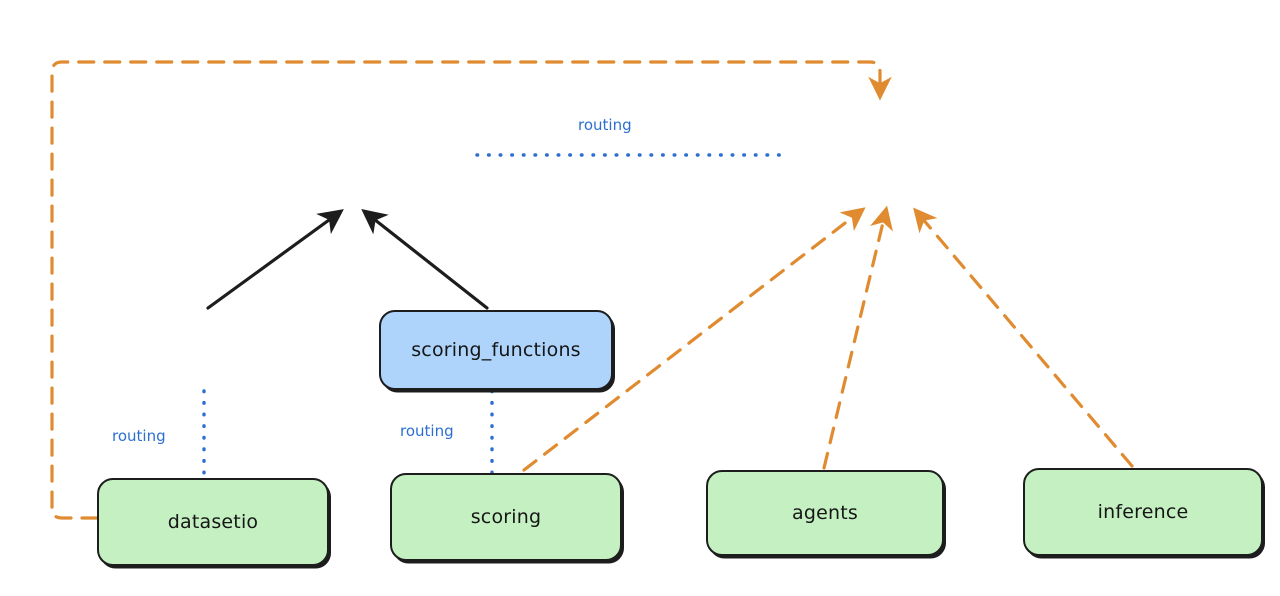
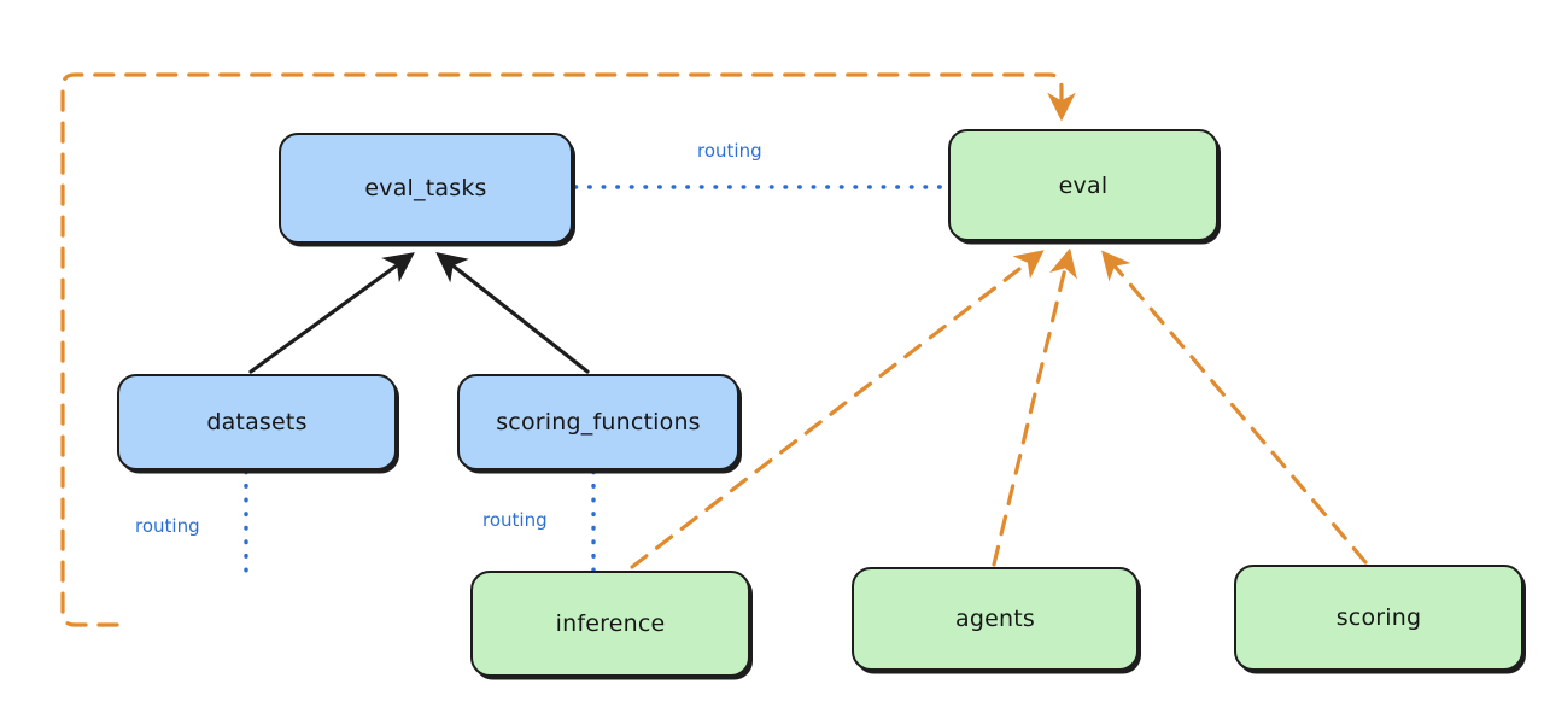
+ eval_tasks
+ eval
+ datasets
  scoring_functions
- datasetio
- scoring
+ inference
  agents
- inference
+ scoring
  routing
  routing
  routing
